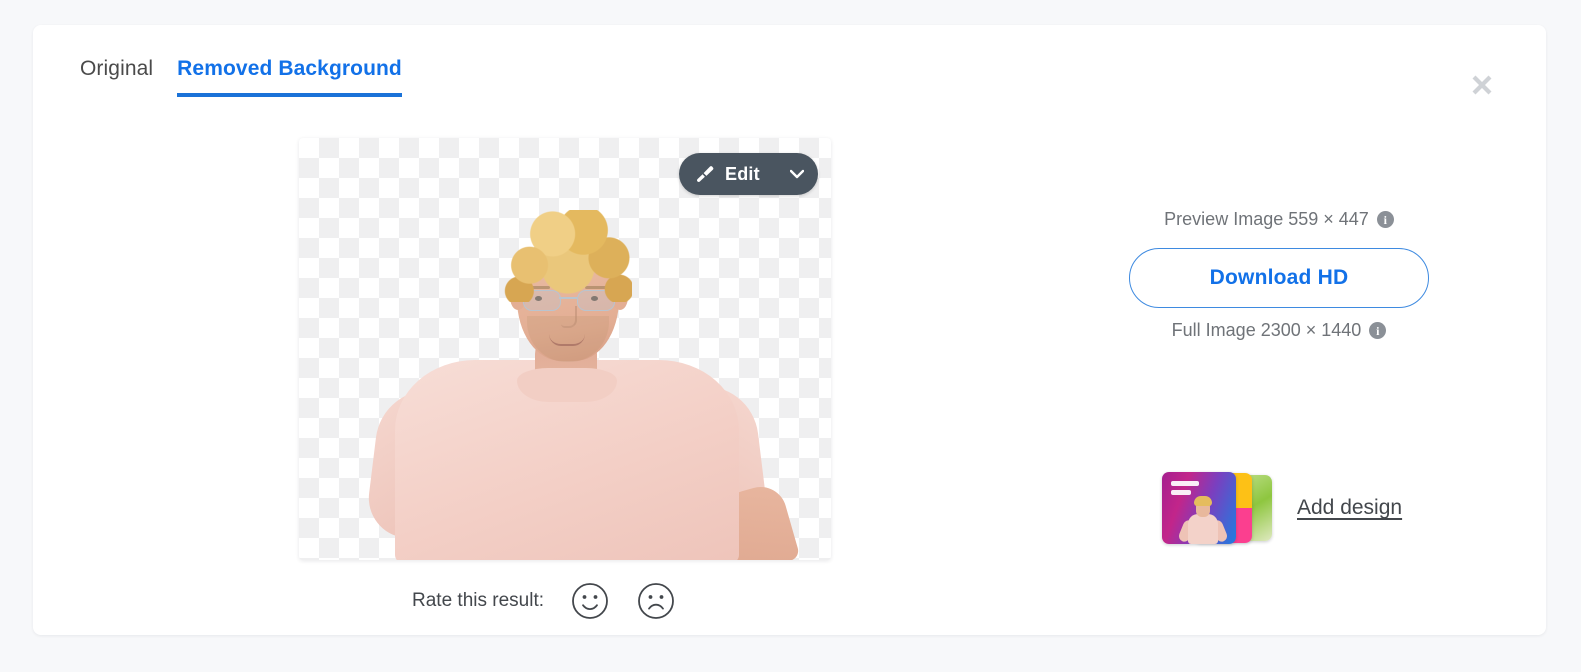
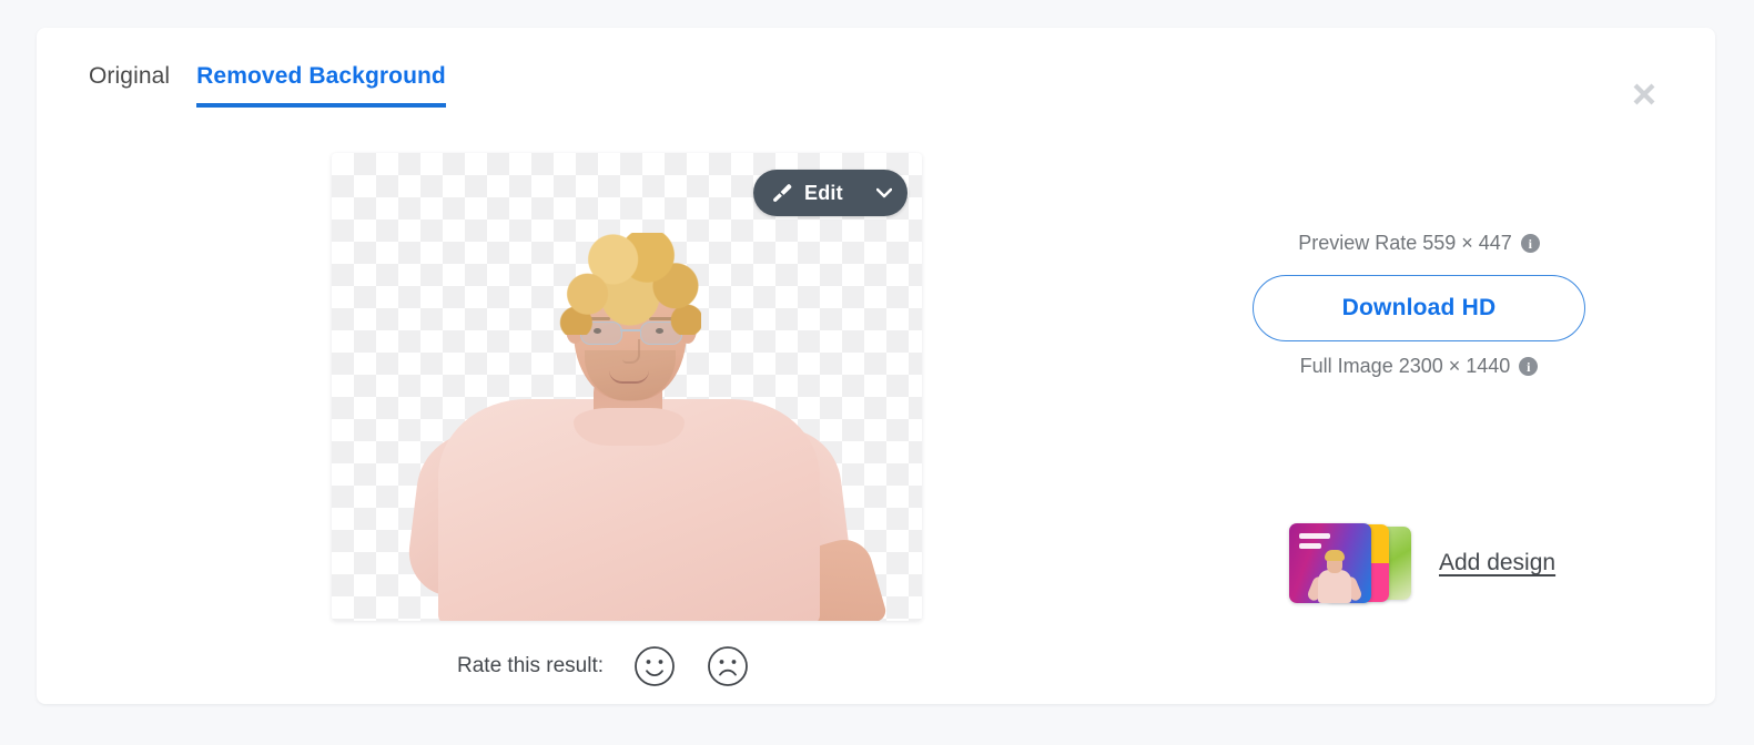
  Original
  Removed Background
  Edit
  Rate this result:
- Preview Image 559 × 447
+ Preview Rate 559 × 447
  i
  Download HD
  Full Image 2300 × 1440
  i
  Add design
